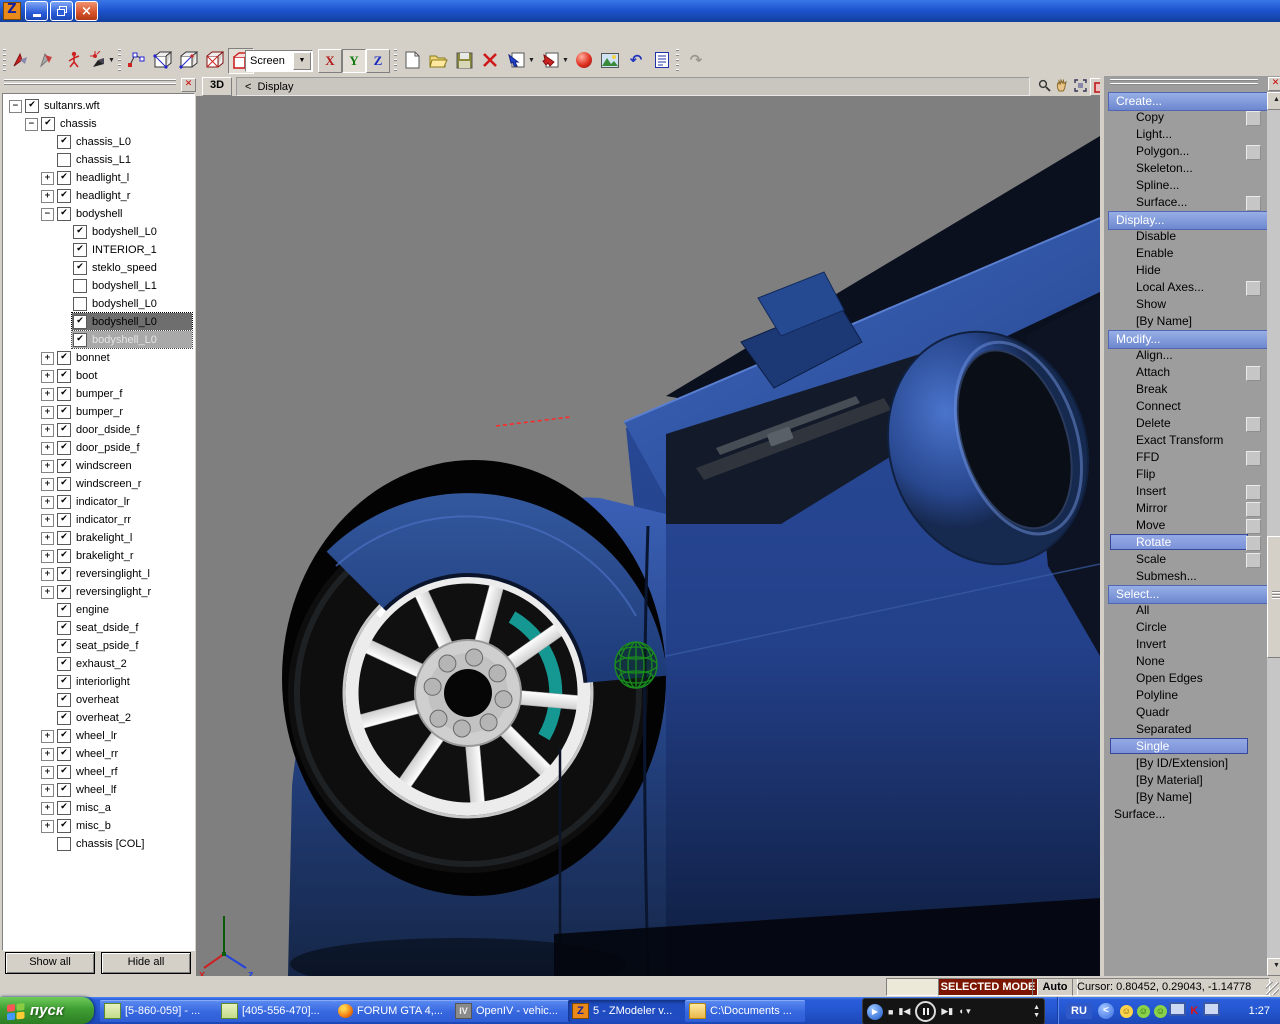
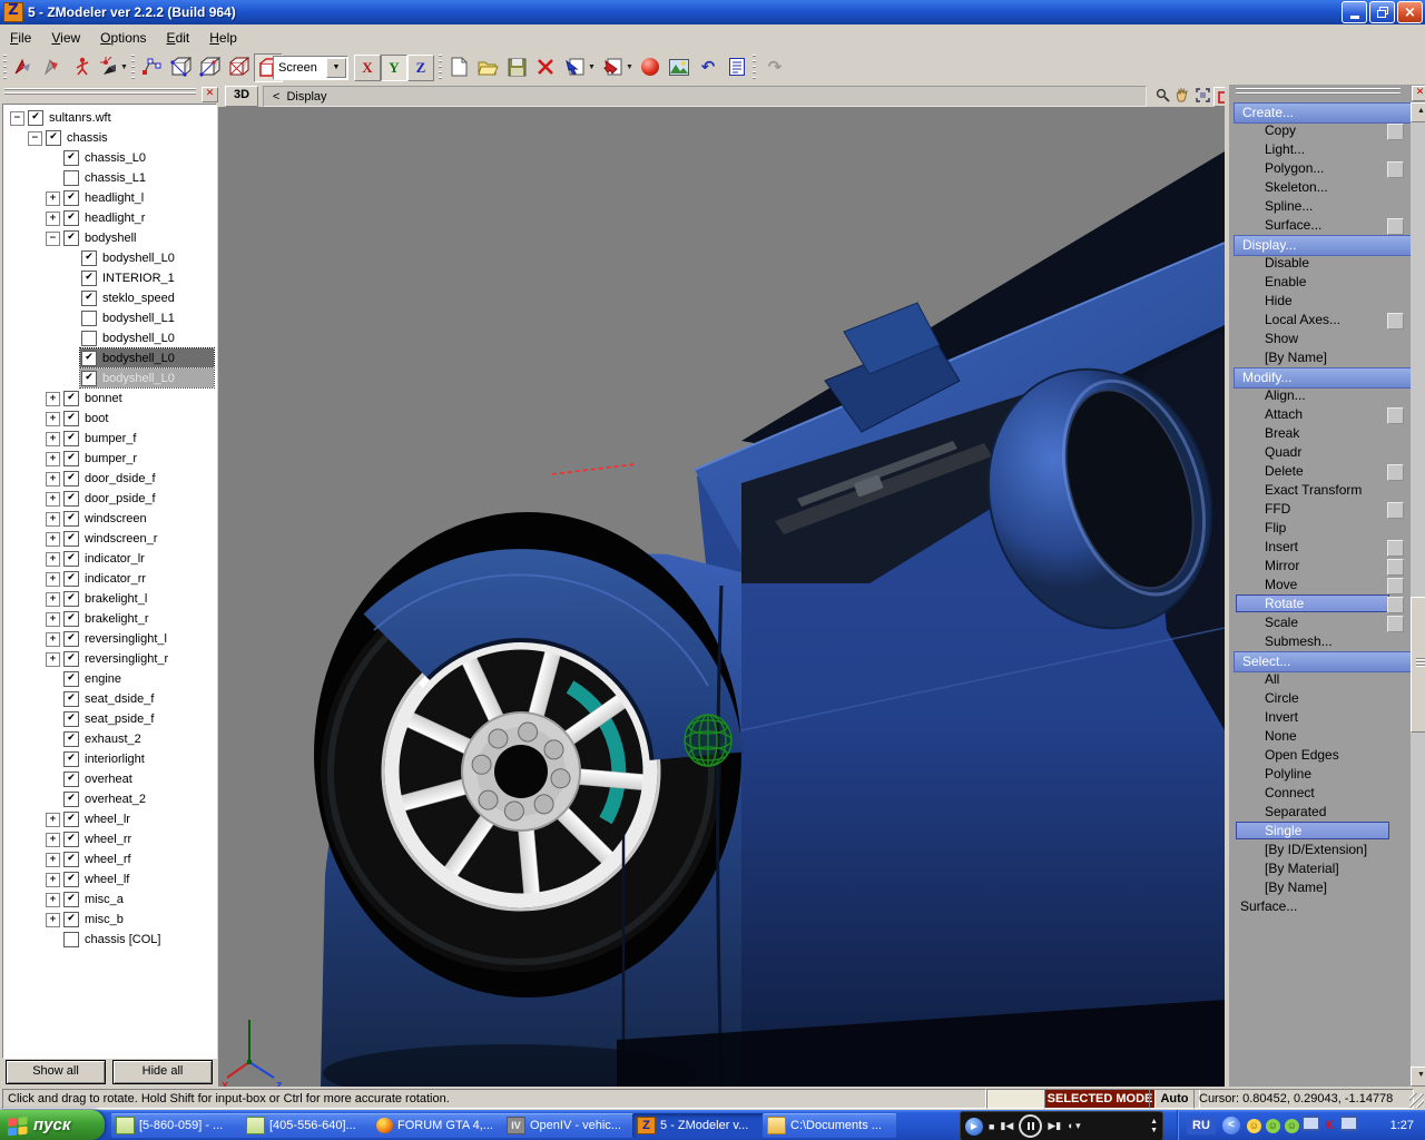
  Z
+ 5 - ZModeler ver 2.2.2 (Build 964)
  ×
+ File
+ View
+ Options
+ Edit
+ Help
  Screen
  X
  Y
  Z
  ↶
  ↷
  ✕
  −
  ✔
  sultanrs.wft
  −
  ✔
  chassis
  ✔
  chassis_L0
  chassis_L1
  +
  ✔
  headlight_l
  +
  ✔
  headlight_r
  −
  ✔
  bodyshell
  ✔
  bodyshell_L0
  ✔
  INTERIOR_1
  ✔
  steklo_speed
  bodyshell_L1
  bodyshell_L0
  ✔
  bodyshell_L0
  ✔
  bodyshell_L0
  +
  ✔
  bonnet
  +
  ✔
  boot
  +
  ✔
  bumper_f
  +
  ✔
  bumper_r
  +
  ✔
  door_dside_f
  +
  ✔
  door_pside_f
  +
  ✔
  windscreen
  +
  ✔
  windscreen_r
  +
  ✔
  indicator_lr
  +
  ✔
  indicator_rr
  +
  ✔
  brakelight_l
  +
  ✔
  brakelight_r
  +
  ✔
  reversinglight_l
  +
  ✔
  reversinglight_r
  ✔
  engine
  ✔
  seat_dside_f
  ✔
  seat_pside_f
  ✔
  exhaust_2
  ✔
  interiorlight
  ✔
  overheat
  ✔
  overheat_2
  +
  ✔
  wheel_lr
  +
  ✔
  wheel_rr
  +
  ✔
  wheel_rf
  +
  ✔
  wheel_lf
  +
  ✔
  misc_a
  +
  ✔
  misc_b
  chassis [COL]
  Show all
  Hide all
  3D
  <
  Display
  x
  z
  ✕
  Create...
  Copy
  Light...
  Polygon...
  Skeleton...
  Spline...
  Surface...
  Display...
  Disable
  Enable
  Hide
  Local Axes...
  Show
  [By Name]
  Modify...
  Align...
  Attach
  Break
- Connect
+ Quadr
  Delete
  Exact Transform
  FFD
  Flip
  Insert
  Mirror
  Move
  Rotate
  Scale
  Submesh...
  Select...
  All
  Circle
  Invert
  None
  Open Edges
  Polyline
- Quadr
+ Connect
  Separated
  Single
  [By ID/Extension]
  [By Material]
  [By Name]
  Surface...
+ Click and drag to rotate. Hold Shift for input-box or Ctrl for more accurate rotation.
  SELECTED MODE
  Auto
  Cursor: 0.80452, 0.29043, -1.14778
  пуск
  [5-860-059] - ...
- [405-556-470]...
+ [405-556-640]...
  FORUM GTA 4,...
  IV
  OpenIV - vehic...
  Z
  5 - ZModeler v...
  C:\Documents ...
  ▶
  ■
  ▮◀
  ▶▮
  ◖ ▾
  RU
  <
  ☺
  ☺
  ☺
  K
  1:27
